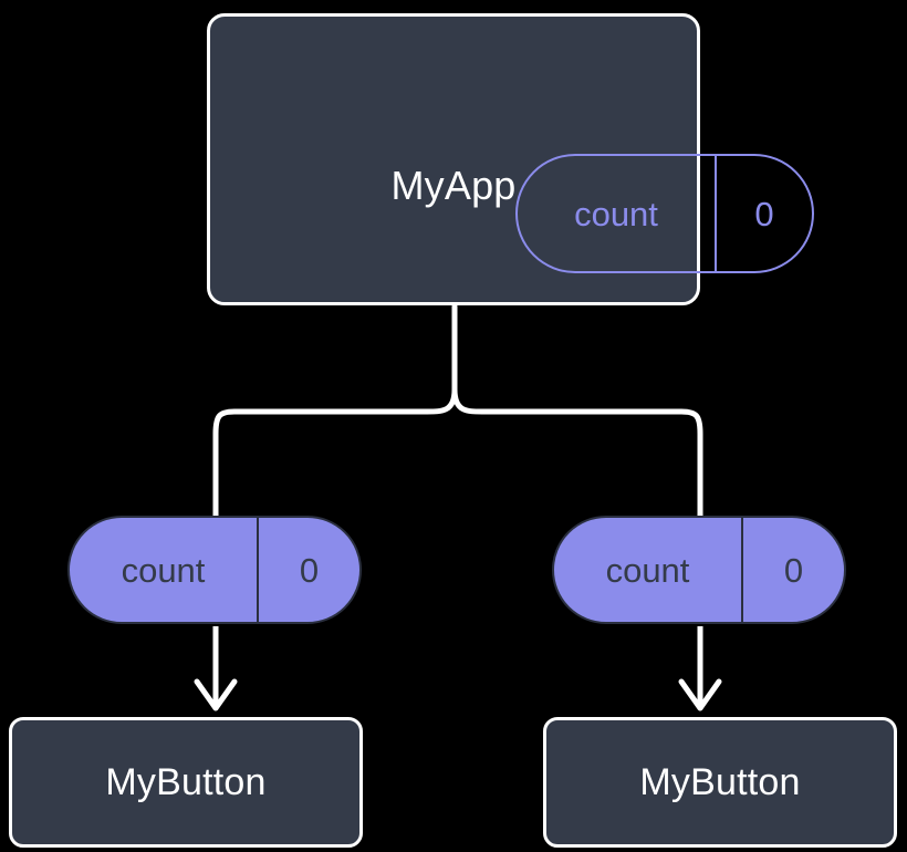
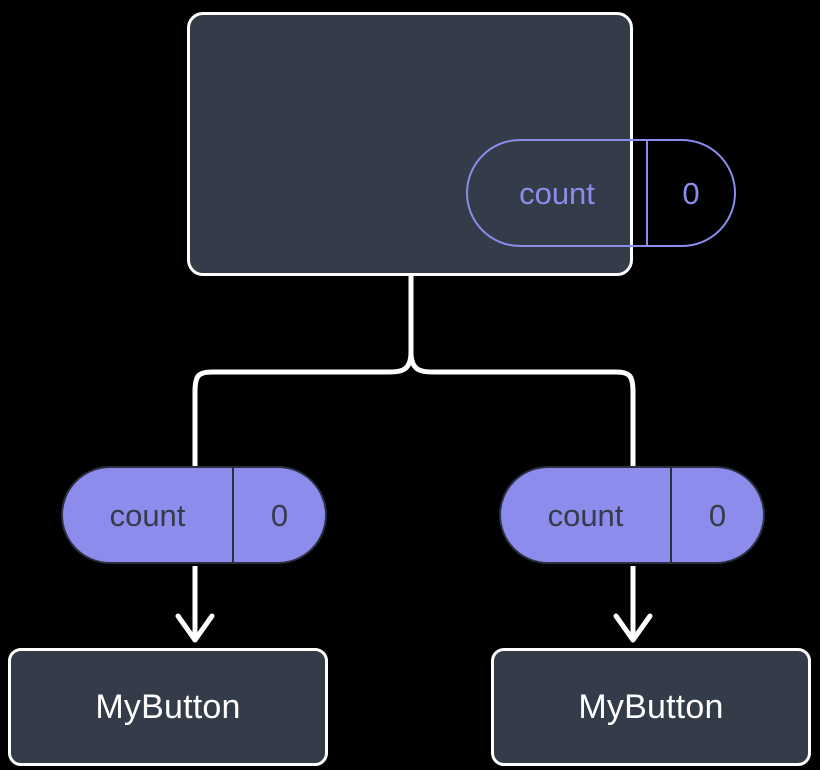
- MyApp
  count
  0
  count
  0
  count
  0
  MyButton
  MyButton
